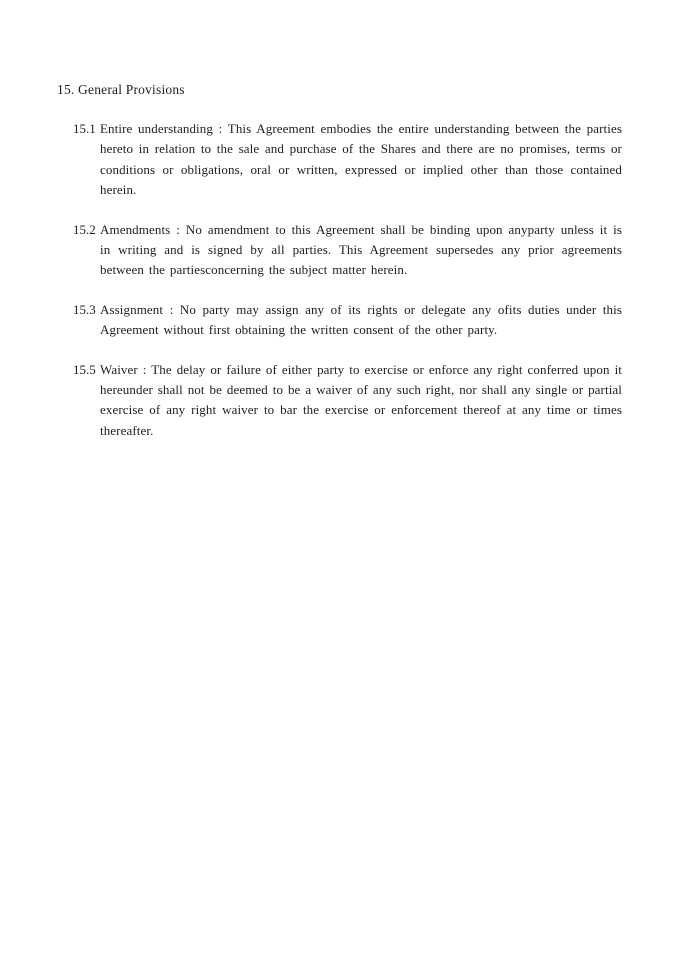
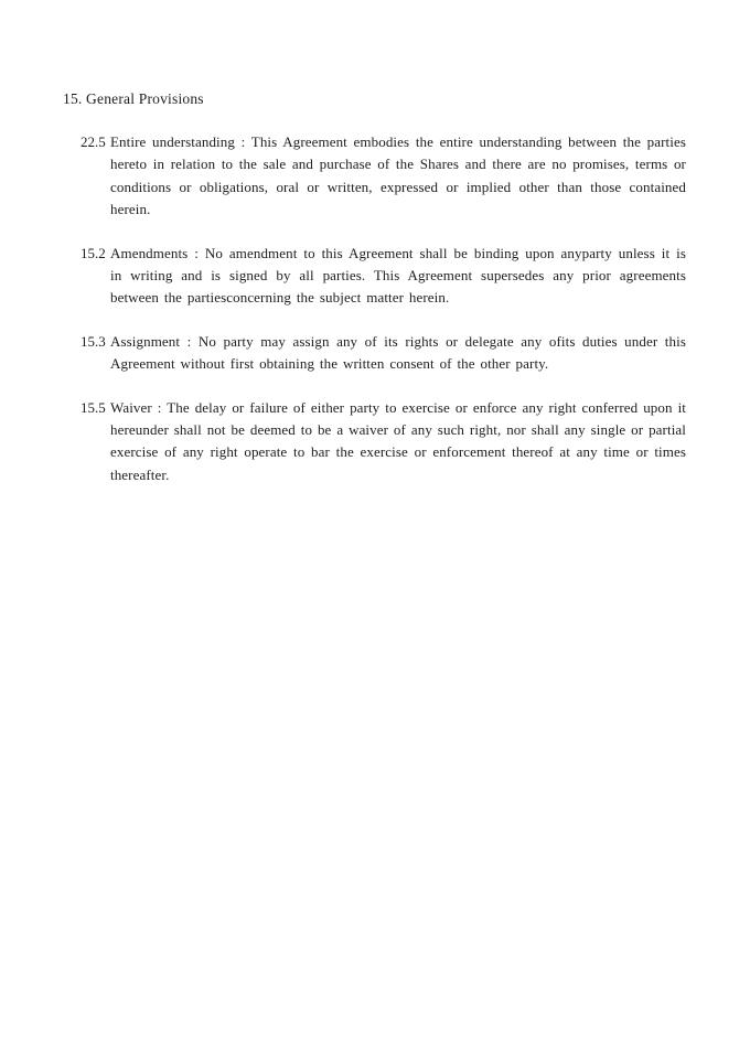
  15. General Provisions
- 15.1
+ 22.5
  Entire understanding : This Agreement embodies the entire understanding between the parties hereto in relation to the sale and purchase of the Shares and there are no promises, terms or conditions or obligations, oral or written, expressed or implied other than those contained herein.
  15.2
  Amendments : No amendment to this Agreement shall be binding upon anyparty unless it is in writing and is signed by all parties. This Agreement supersedes any prior agreements between the partiesconcerning the subject matter herein.
  15.3
  Assignment : No party may assign any of its rights or delegate any ofits duties under this Agreement without first obtaining the written consent of the other party.
  15.5
- Waiver : The delay or failure of either party to exercise or enforce any right conferred upon it hereunder shall not be deemed to be a waiver of any such right, nor shall any single or partial exercise of any right waiver to bar the exercise or enforcement thereof at any time or times thereafter.
+ Waiver : The delay or failure of either party to exercise or enforce any right conferred upon it hereunder shall not be deemed to be a waiver of any such right, nor shall any single or partial exercise of any right operate to bar the exercise or enforcement thereof at any time or times thereafter.
